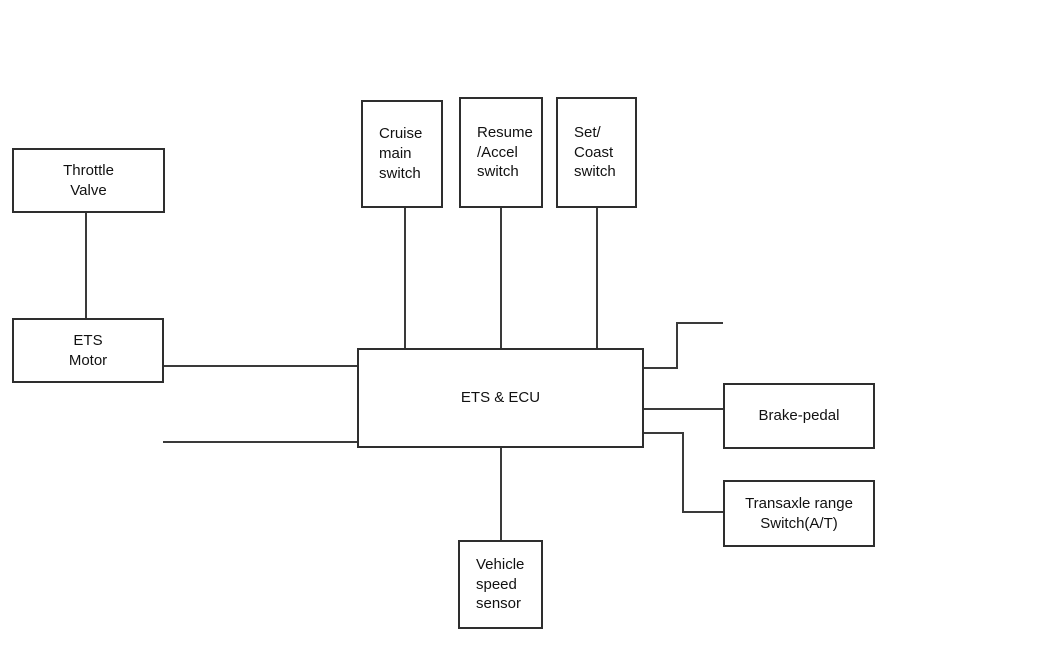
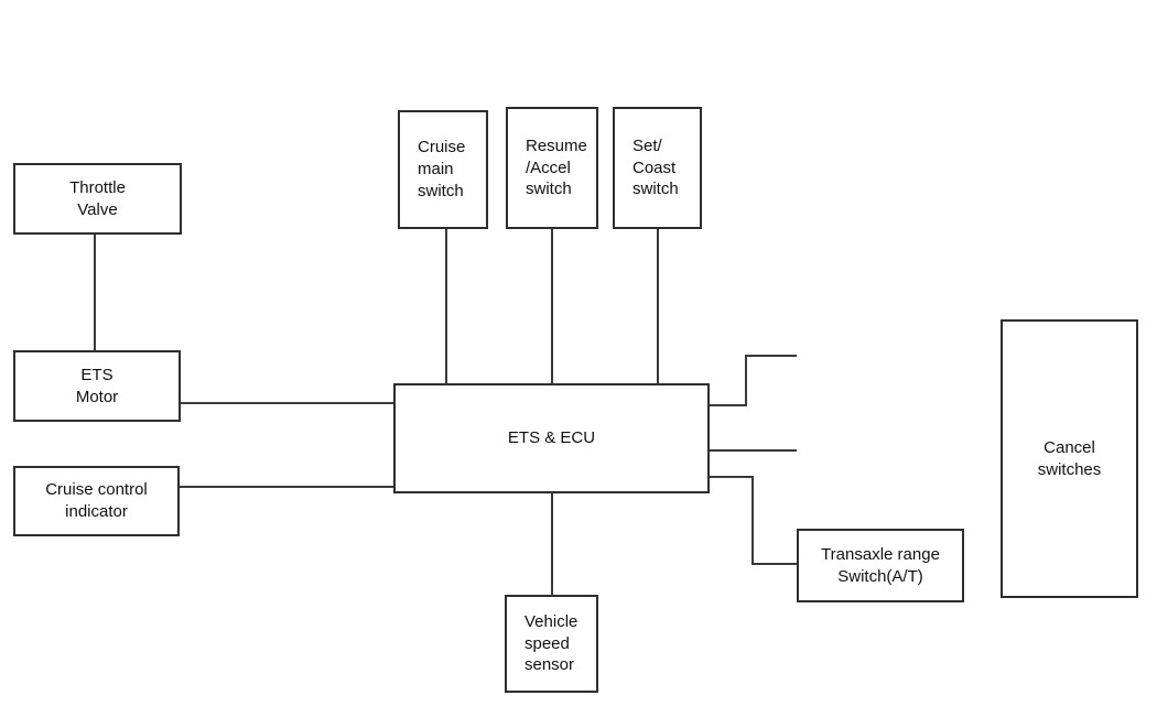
  Cruise
  main
  switch
  Resume
  /Accel
  switch
  Set/
  Coast
  switch
  Throttle
  Valve
  ETS
  Motor
+ Cruise control
+ indicator
  ETS & ECU
- Brake-pedal
  Transaxle range
  Switch(A/T)
+ Cancel
+ switches
  Vehicle
  speed
  sensor
